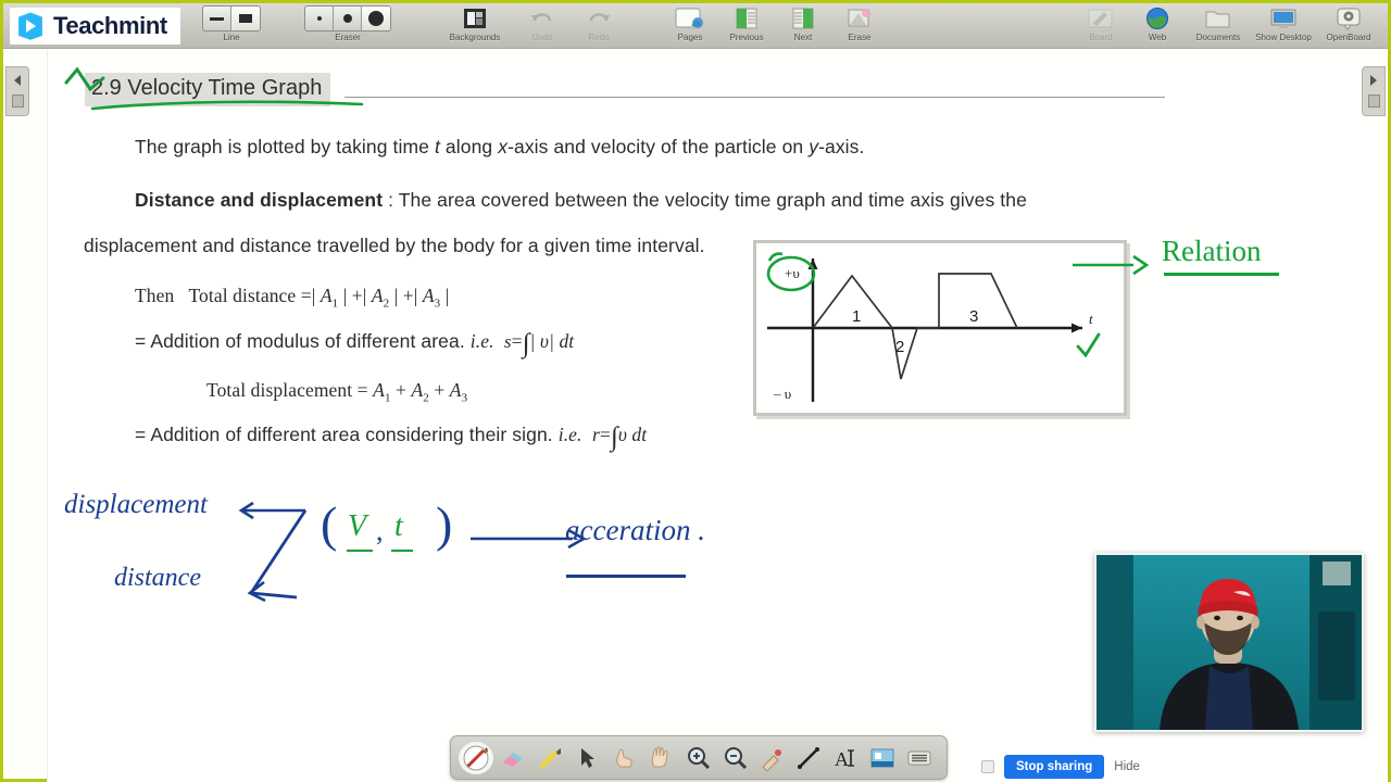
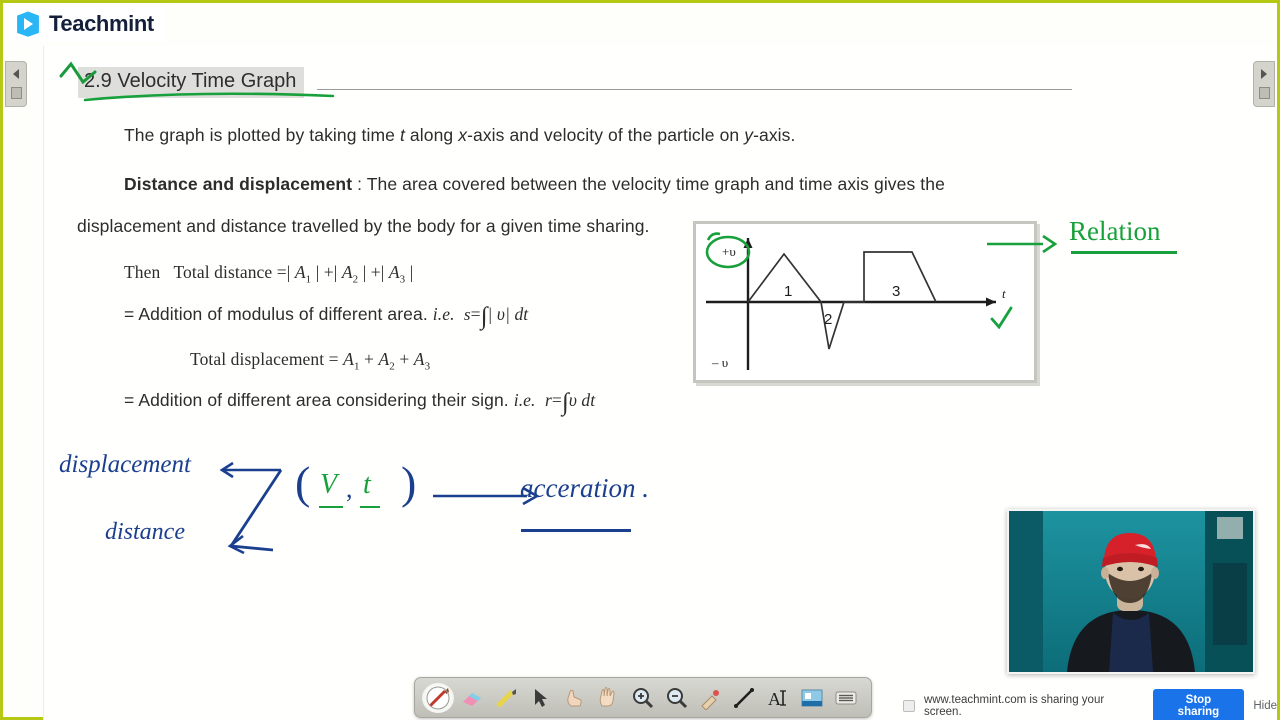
- Line
- Eraser
- Backgrounds
- Undo
- Redo
- Pages
- Previous
- Next
- Erase
- Board
- Web
- Documents
- Show Desktop
- OpenBoard
  Teachmint
  2.9 Velocity Time Graph
  The graph is plotted by taking time t along x-axis and velocity of the particle on y-axis.
  Distance and displacement : The area covered between the velocity time graph and time axis gives the
- displacement and distance travelled by the body for a given time interval.
+ displacement and distance travelled by the body for a given time sharing.
  Then Total distance =| A1 | +| A2 | +| A3 |
  = Addition of modulus of different area. i.e. s=∫| υ| dt
  Total displacement = A1 + A2 + A3
  = Addition of different area considering their sign. i.e. r=∫υ dt
  +υ
  – υ
  1
  2
  3
  t
  Relation
  displacement
  distance
  (
  V
  ,
  t
  )
  acceration .
  A
+ www.teachmint.com is sharing your screen.
  Stop sharing
  Hide
